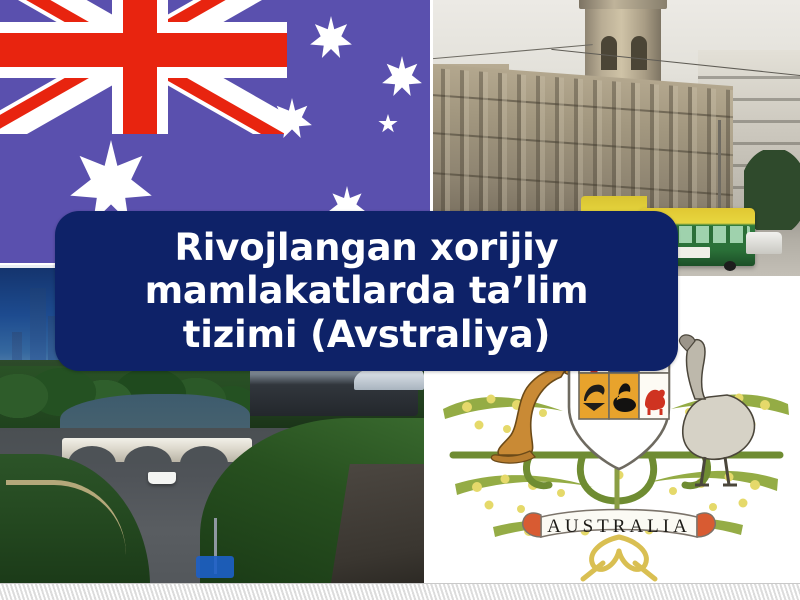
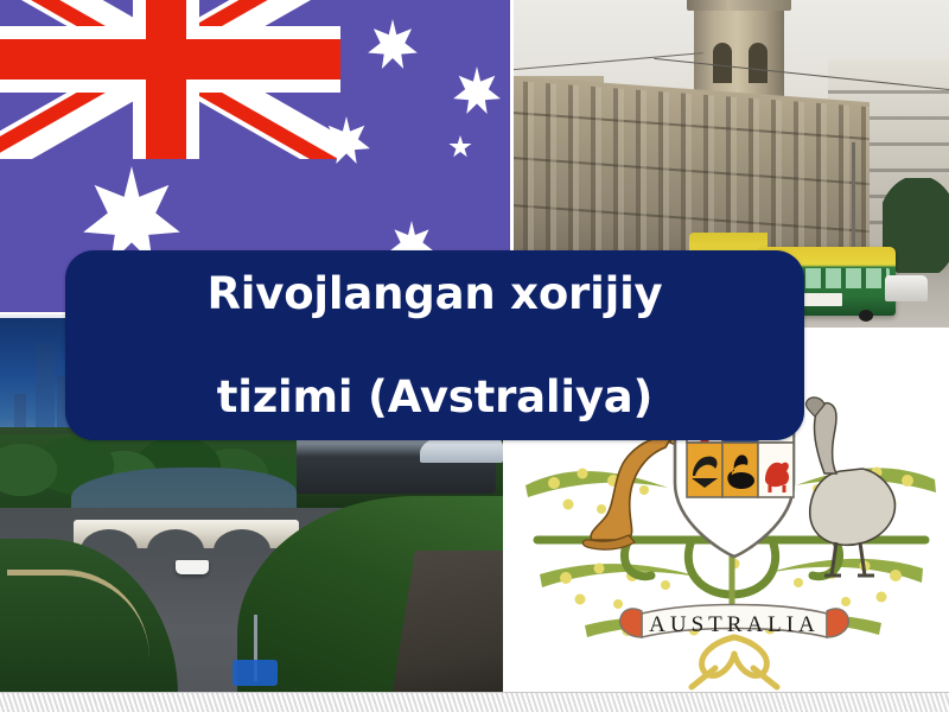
  AUSTRALIA
  Rivojlangan xorijiy
- mamlakatlarda ta’lim
  tizimi (Avstraliya)
